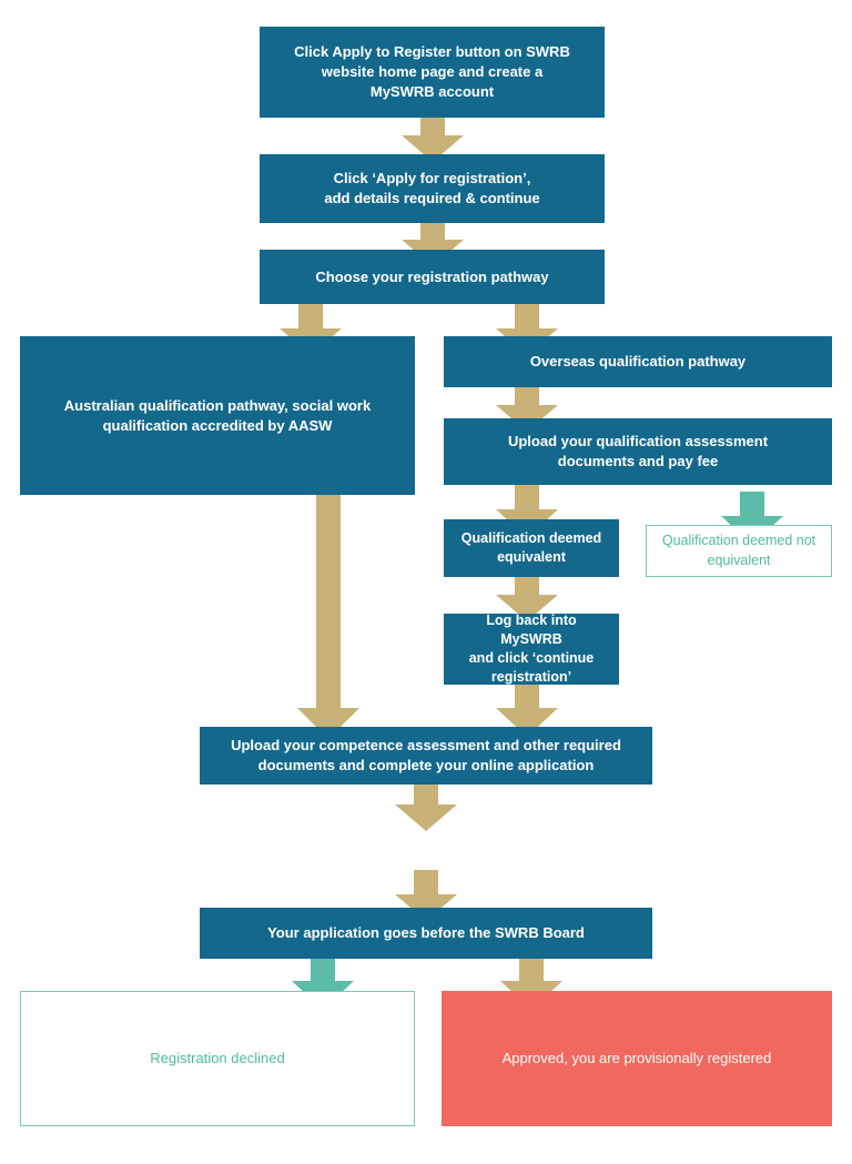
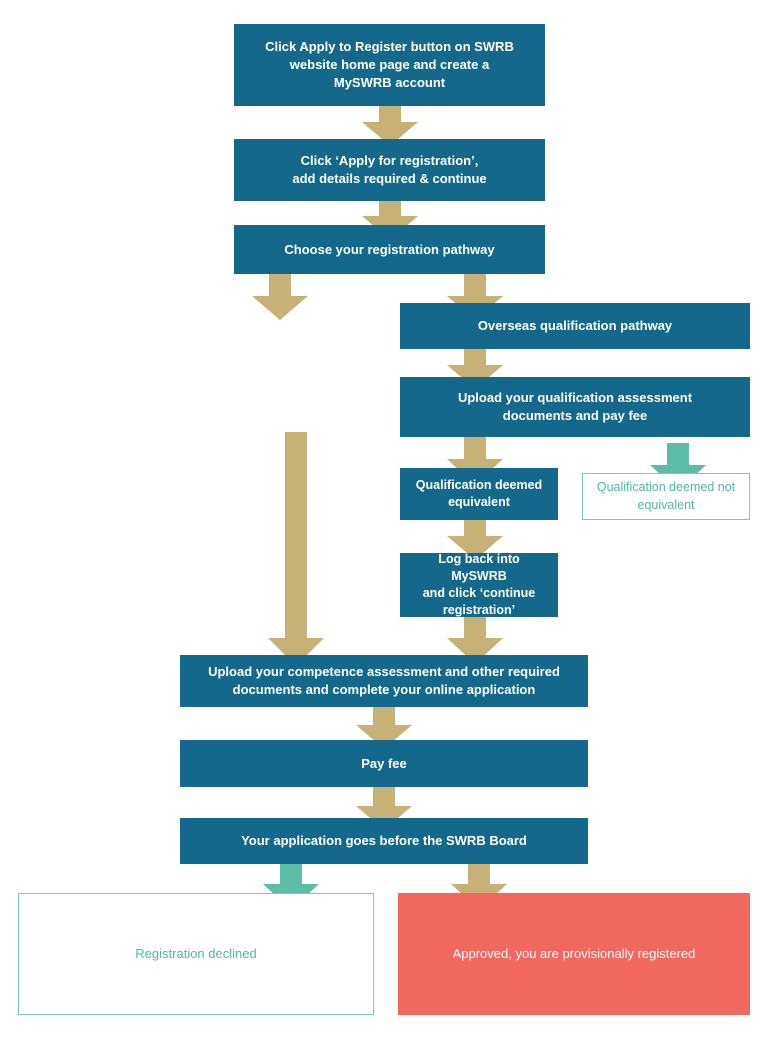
  Click Apply to Register button on SWRB
  website home page and create a
  MySWRB account
  Click ‘Apply for registration’,
  add details required & continue
  Choose your registration pathway
- Australian qualification pathway, social work
- qualification accredited by AASW
  Overseas qualification pathway
  Upload your qualification assessment
  documents and pay fee
  Qualification deemed
  equivalent
  Qualification deemed not
  equivalent
  Log back into MySWRB
  and click ‘continue
  registration’
  Upload your competence assessment and other required
  documents and complete your online application
+ Pay fee
  Your application goes before the SWRB Board
  Registration declined
  Approved, you are provisionally registered
